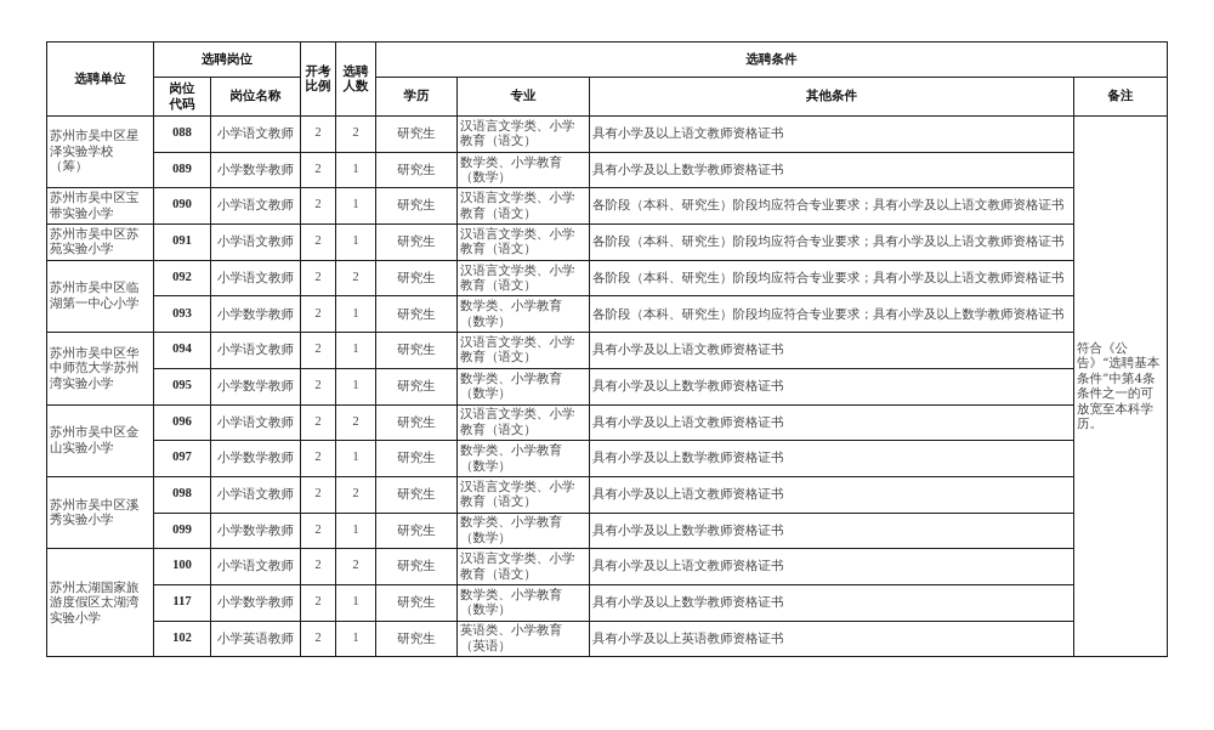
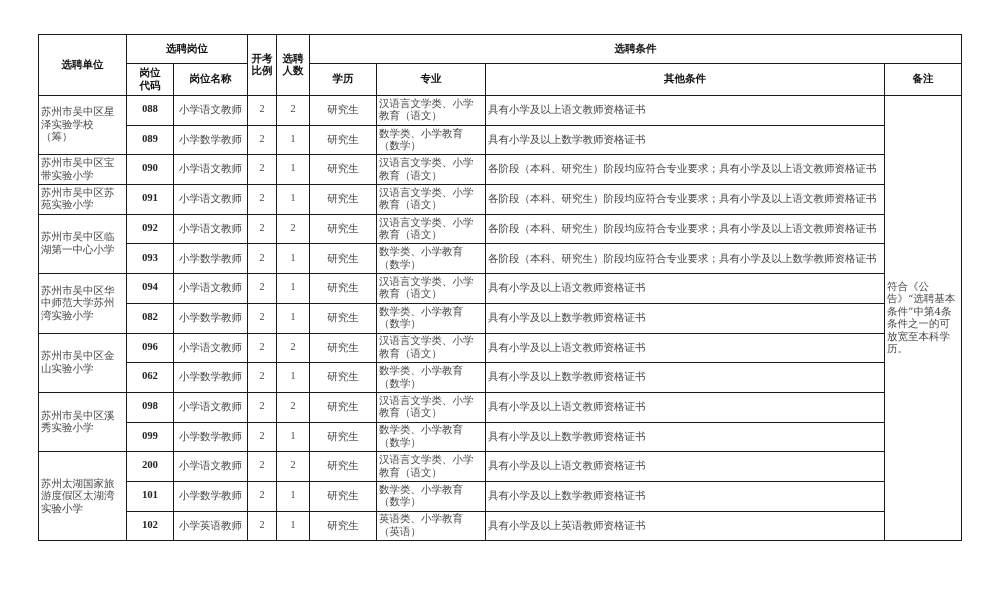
  选聘单位	选聘岗位	开考 比例	选聘 人数	选聘条件
  岗位 代码	岗位名称	学历	专业	其他条件	备注
  苏州市吴中区星泽实验学校（筹）	088	小学语文教师	2	2	研究生	汉语言文学类、小学教育（语文）	具有小学及以上语文教师资格证书	符合《公告》“选聘基本条件”中第4条条件之一的可放宽至本科学历。
  089	小学数学教师	2	1	研究生	数学类、小学教育（数学）	具有小学及以上数学教师资格证书
  苏州市吴中区宝带实验小学	090	小学语文教师	2	1	研究生	汉语言文学类、小学教育（语文）	各阶段（本科、研究生）阶段均应符合专业要求；具有小学及以上语文教师资格证书
  苏州市吴中区苏苑实验小学	091	小学语文教师	2	1	研究生	汉语言文学类、小学教育（语文）	各阶段（本科、研究生）阶段均应符合专业要求；具有小学及以上语文教师资格证书
  苏州市吴中区临湖第一中心小学	092	小学语文教师	2	2	研究生	汉语言文学类、小学教育（语文）	各阶段（本科、研究生）阶段均应符合专业要求；具有小学及以上语文教师资格证书
  093	小学数学教师	2	1	研究生	数学类、小学教育（数学）	各阶段（本科、研究生）阶段均应符合专业要求；具有小学及以上数学教师资格证书
  苏州市吴中区华中师范大学苏州湾实验小学	094	小学语文教师	2	1	研究生	汉语言文学类、小学教育（语文）	具有小学及以上语文教师资格证书
- 095	小学数学教师	2	1	研究生	数学类、小学教育（数学）	具有小学及以上数学教师资格证书
+ 082	小学数学教师	2	1	研究生	数学类、小学教育（数学）	具有小学及以上数学教师资格证书
  苏州市吴中区金山实验小学	096	小学语文教师	2	2	研究生	汉语言文学类、小学教育（语文）	具有小学及以上语文教师资格证书
- 097	小学数学教师	2	1	研究生	数学类、小学教育（数学）	具有小学及以上数学教师资格证书
+ 062	小学数学教师	2	1	研究生	数学类、小学教育（数学）	具有小学及以上数学教师资格证书
  苏州市吴中区溪秀实验小学	098	小学语文教师	2	2	研究生	汉语言文学类、小学教育（语文）	具有小学及以上语文教师资格证书
  099	小学数学教师	2	1	研究生	数学类、小学教育（数学）	具有小学及以上数学教师资格证书
- 苏州太湖国家旅游度假区太湖湾实验小学	100	小学语文教师	2	2	研究生	汉语言文学类、小学教育（语文）	具有小学及以上语文教师资格证书
+ 苏州太湖国家旅游度假区太湖湾实验小学	200	小学语文教师	2	2	研究生	汉语言文学类、小学教育（语文）	具有小学及以上语文教师资格证书
- 117	小学数学教师	2	1	研究生	数学类、小学教育（数学）	具有小学及以上数学教师资格证书
+ 101	小学数学教师	2	1	研究生	数学类、小学教育（数学）	具有小学及以上数学教师资格证书
  102	小学英语教师	2	1	研究生	英语类、小学教育（英语）	具有小学及以上英语教师资格证书
